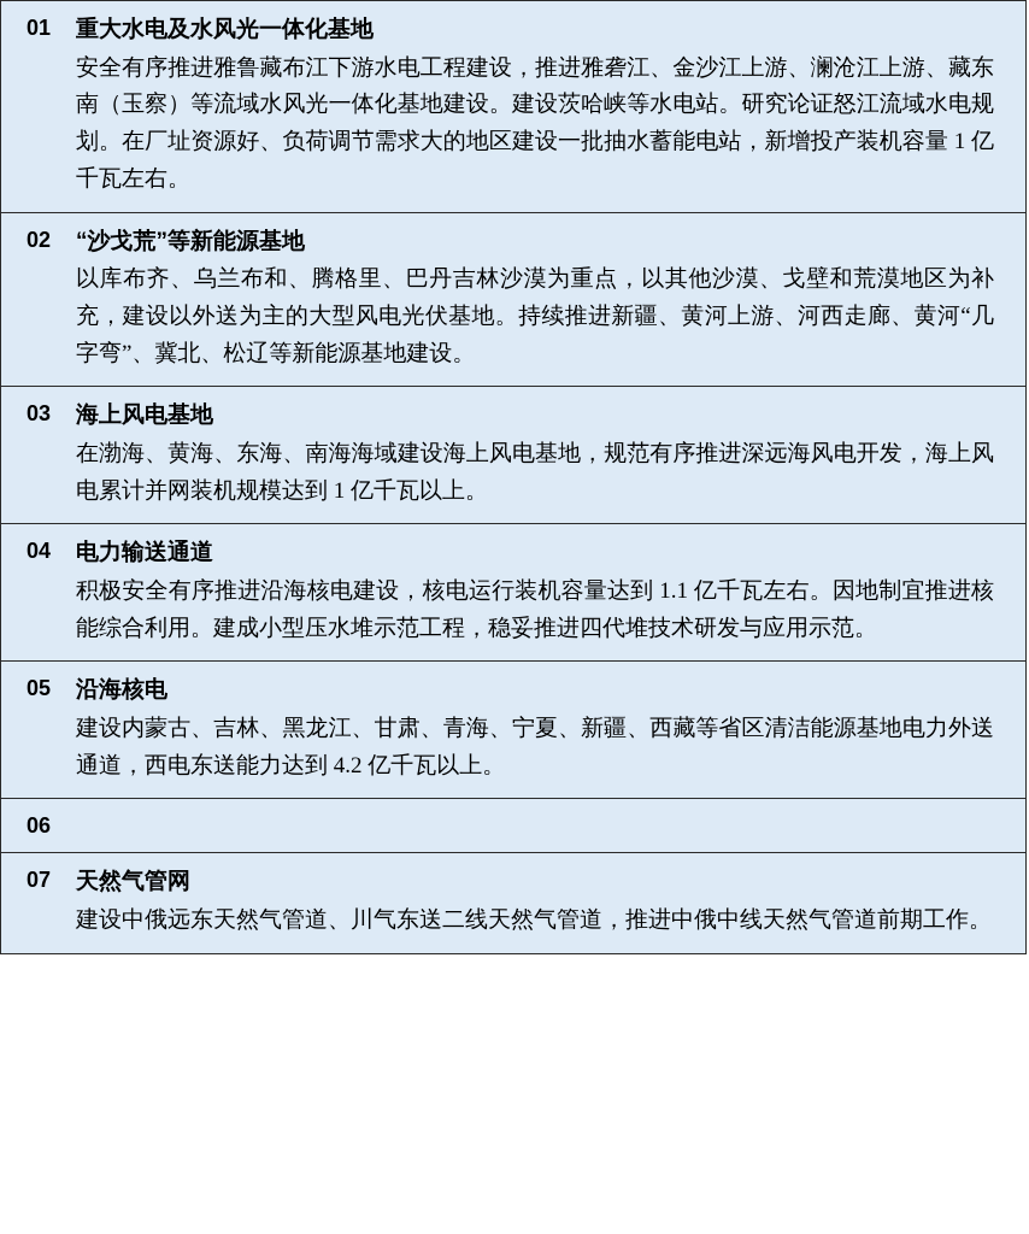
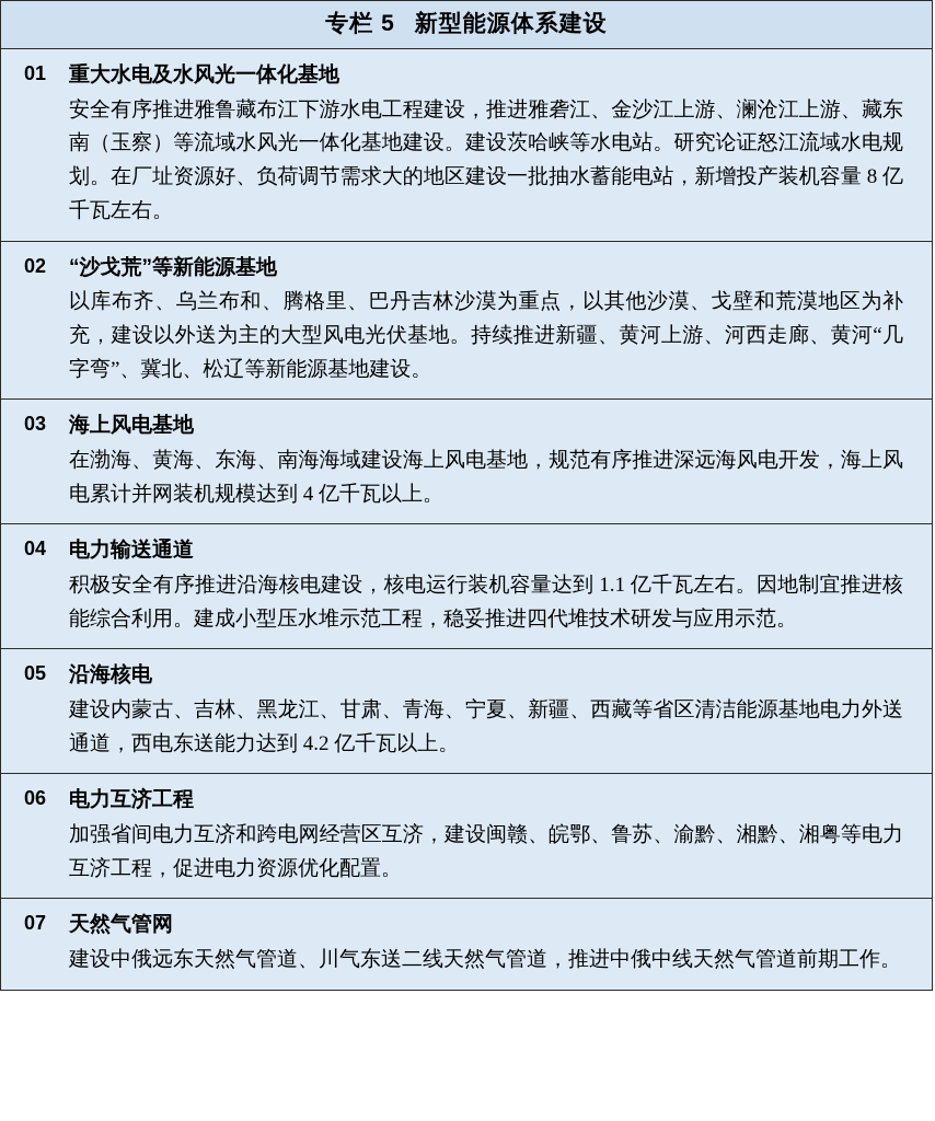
+ 专栏 5 新型能源体系建设
  01
  重大水电及水风光一体化基地
- 安全有序推进雅鲁藏布江下游水电工程建设，推进雅砻江、金沙江上游、澜沧江上游、藏东南（玉察）等流域水风光一体化基地建设。建设茨哈峡等水电站。研究论证怒江流域水电规划。在厂址资源好、负荷调节需求大的地区建设一批抽水蓄能电站，新增投产装机容量 1 亿千瓦左右。
+ 安全有序推进雅鲁藏布江下游水电工程建设，推进雅砻江、金沙江上游、澜沧江上游、藏东南（玉察）等流域水风光一体化基地建设。建设茨哈峡等水电站。研究论证怒江流域水电规划。在厂址资源好、负荷调节需求大的地区建设一批抽水蓄能电站，新增投产装机容量 8 亿千瓦左右。
  02
  “沙戈荒”等新能源基地
  以库布齐、乌兰布和、腾格里、巴丹吉林沙漠为重点，以其他沙漠、戈壁和荒漠地区为补充，建设以外送为主的大型风电光伏基地。持续推进新疆、黄河上游、河西走廊、黄河“几字弯”、冀北、松辽等新能源基地建设。
  03
  海上风电基地
- 在渤海、黄海、东海、南海海域建设海上风电基地，规范有序推进深远海风电开发，海上风电累计并网装机规模达到 1 亿千瓦以上。
+ 在渤海、黄海、东海、南海海域建设海上风电基地，规范有序推进深远海风电开发，海上风电累计并网装机规模达到 4 亿千瓦以上。
  04
  电力输送通道
  积极安全有序推进沿海核电建设，核电运行装机容量达到 1.1 亿千瓦左右。因地制宜推进核能综合利用。建成小型压水堆示范工程，稳妥推进四代堆技术研发与应用示范。
  05
  沿海核电
  建设内蒙古、吉林、黑龙江、甘肃、青海、宁夏、新疆、西藏等省区清洁能源基地电力外送通道，西电东送能力达到 4.2 亿千瓦以上。
  06
+ 电力互济工程
+ 加强省间电力互济和跨电网经营区互济，建设闽赣、皖鄂、鲁苏、渝黔、湘黔、湘粤等电力互济工程，促进电力资源优化配置。
  07
  天然气管网
  建设中俄远东天然气管道、川气东送二线天然气管道，推进中俄中线天然气管道前期工作。
